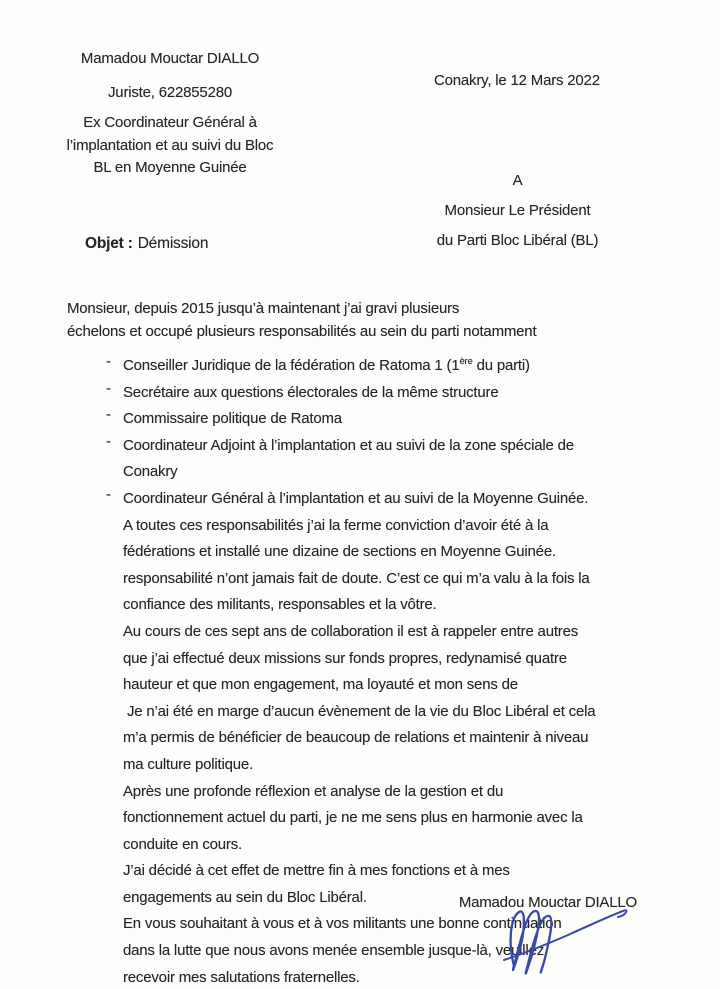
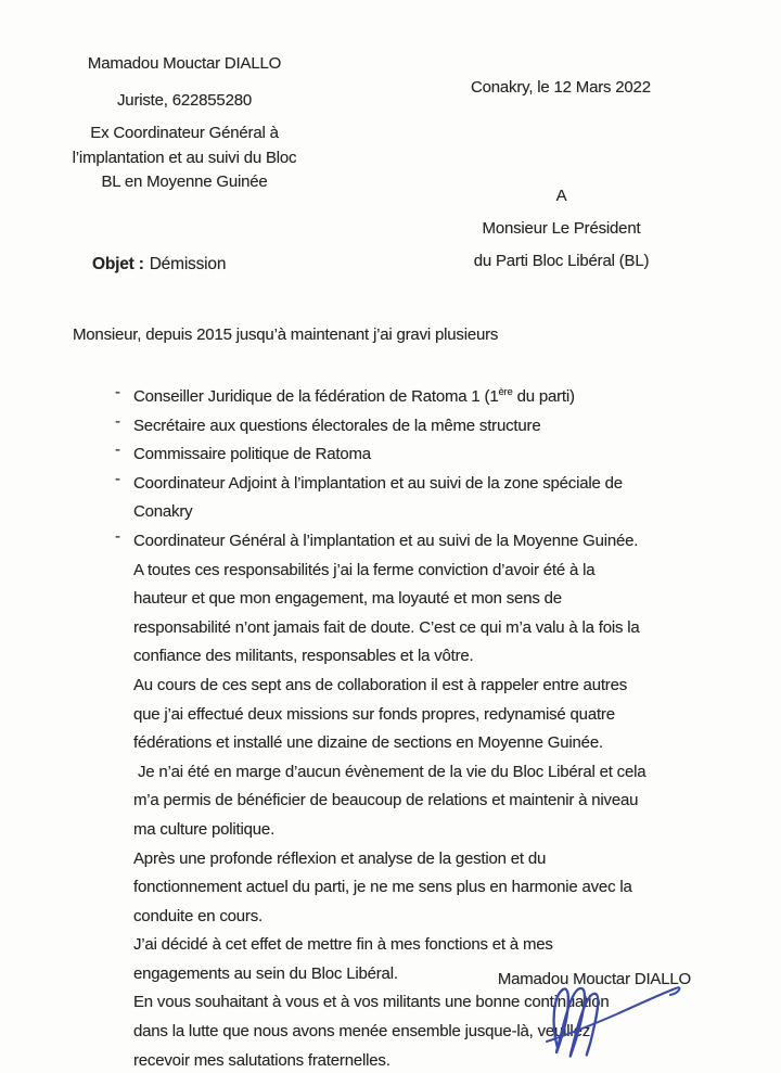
  Mamadou Mouctar DIALLO
  Juriste, 622855280
  Ex Coordinateur Général à
  l’implantation et au suivi du Bloc
  BL en Moyenne Guinée
  Conakry, le 12 Mars 2022
  A
  Monsieur Le Président
  du Parti Bloc Libéral (BL)
  Objet : Démission
  Monsieur, depuis 2015 jusqu’à maintenant j’ai gravi plusieurs
- échelons et occupé plusieurs responsabilités au sein du parti notamment
  -
  Conseiller Juridique de la fédération de Ratoma 1 (1ère du parti)
  -
  Secrétaire aux questions électorales de la même structure
  -
  Commissaire politique de Ratoma
  -
  Coordinateur Adjoint à l’implantation et au suivi de la zone spéciale de
  Conakry
  -
  Coordinateur Général à l’implantation et au suivi de la Moyenne Guinée.
  A toutes ces responsabilités j’ai la ferme conviction d’avoir été à la
- fédérations et installé une dizaine de sections en Moyenne Guinée.
+ hauteur et que mon engagement, ma loyauté et mon sens de
  responsabilité n’ont jamais fait de doute. C’est ce qui m’a valu à la fois la
  confiance des militants, responsables et la vôtre.
  Au cours de ces sept ans de collaboration il est à rappeler entre autres
  que j’ai effectué deux missions sur fonds propres, redynamisé quatre
- hauteur et que mon engagement, ma loyauté et mon sens de
+ fédérations et installé une dizaine de sections en Moyenne Guinée.
  Je n’ai été en marge d’aucun évènement de la vie du Bloc Libéral et cela
  m’a permis de bénéficier de beaucoup de relations et maintenir à niveau
  ma culture politique.
  Après une profonde réflexion et analyse de la gestion et du
  fonctionnement actuel du parti, je ne me sens plus en harmonie avec la
  conduite en cours.
  J’ai décidé à cet effet de mettre fin à mes fonctions et à mes
  engagements au sein du Bloc Libéral.
  En vous souhaitant à vous et à vos militants une bonne contnaion
  dans la lutte que nous avons menée ensemble jusque-là, veuillz
  recevoir mes salutations fraternelles.
  Mamadou Mouctar DIALLO
